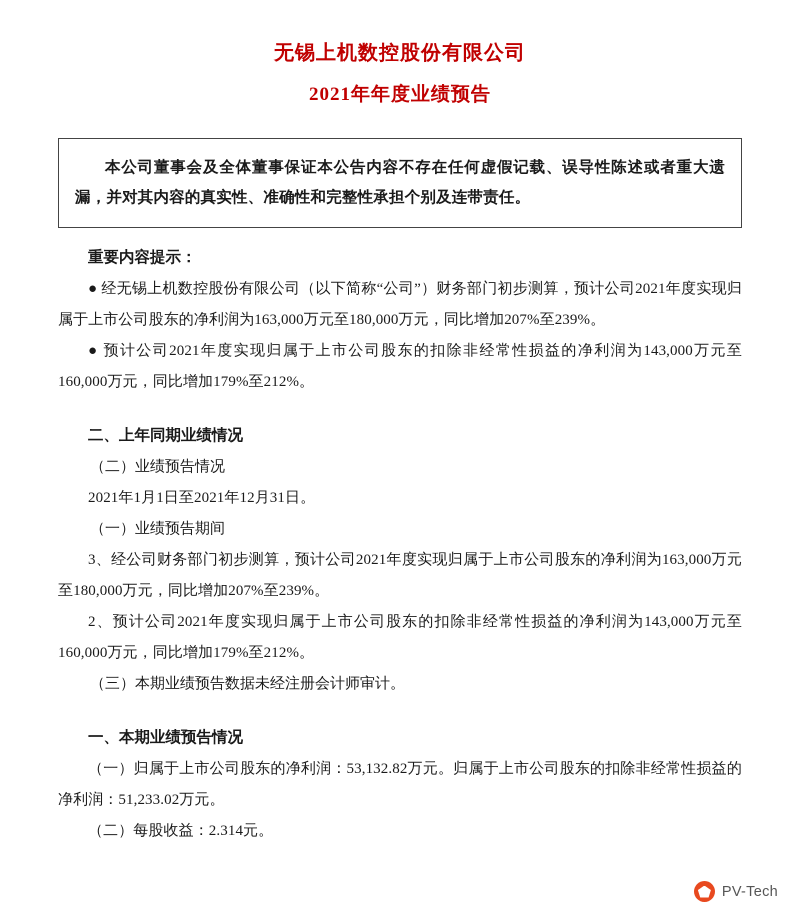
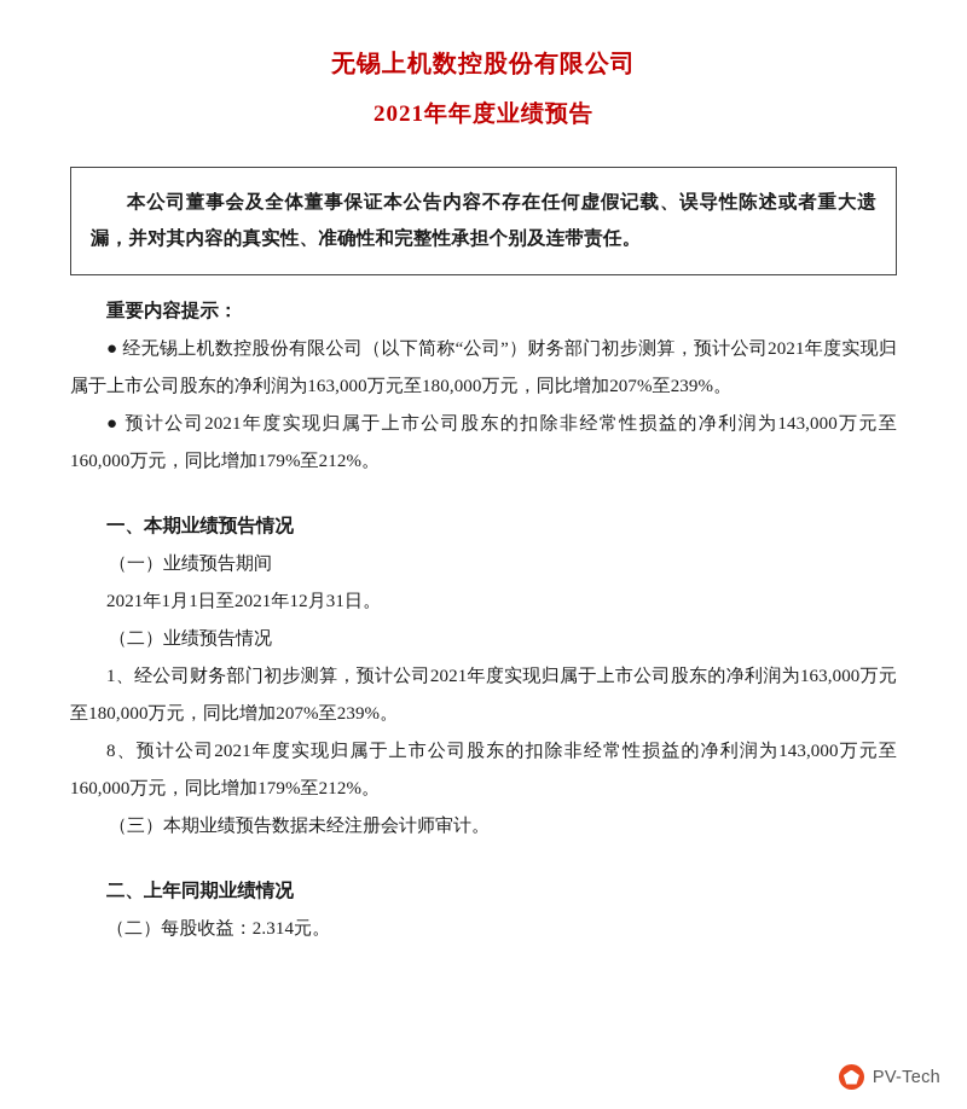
  无锡上机数控股份有限公司
  2021年年度业绩预告
  本公司董事会及全体董事保证本公告内容不存在任何虚假记载、误导性陈述或者重大遗漏，并对其内容的真实性、准确性和完整性承担个别及连带责任。
  重要内容提示：
  ● 经无锡上机数控股份有限公司（以下简称“公司”）财务部门初步测算，预计公司2021年度实现归属于上市公司股东的净利润为163,000万元至180,000万元，同比增加207%至239%。
  ● 预计公司2021年度实现归属于上市公司股东的扣除非经常性损益的净利润为143,000万元至160,000万元，同比增加179%至212%。
- 二、上年同期业绩情况
+ 一、本期业绩预告情况
- （二）业绩预告情况
+ （一）业绩预告期间
  2021年1月1日至2021年12月31日。
- （一）业绩预告期间
+ （二）业绩预告情况
- 3、经公司财务部门初步测算，预计公司2021年度实现归属于上市公司股东的净利润为163,000万元至180,000万元，同比增加207%至239%。
+ 1、经公司财务部门初步测算，预计公司2021年度实现归属于上市公司股东的净利润为163,000万元至180,000万元，同比增加207%至239%。
- 2、预计公司2021年度实现归属于上市公司股东的扣除非经常性损益的净利润为143,000万元至160,000万元，同比增加179%至212%。
+ 8、预计公司2021年度实现归属于上市公司股东的扣除非经常性损益的净利润为143,000万元至160,000万元，同比增加179%至212%。
  （三）本期业绩预告数据未经注册会计师审计。
- 一、本期业绩预告情况
+ 二、上年同期业绩情况
- （一）归属于上市公司股东的净利润：53,132.82万元。归属于上市公司股东的扣除非经常性损益的净利润：51,233.02万元。
  （二）每股收益：2.314元。
  PV-Tech
